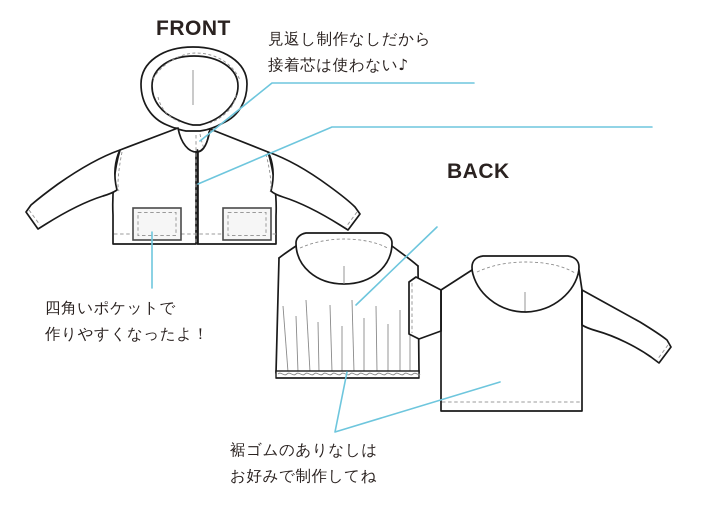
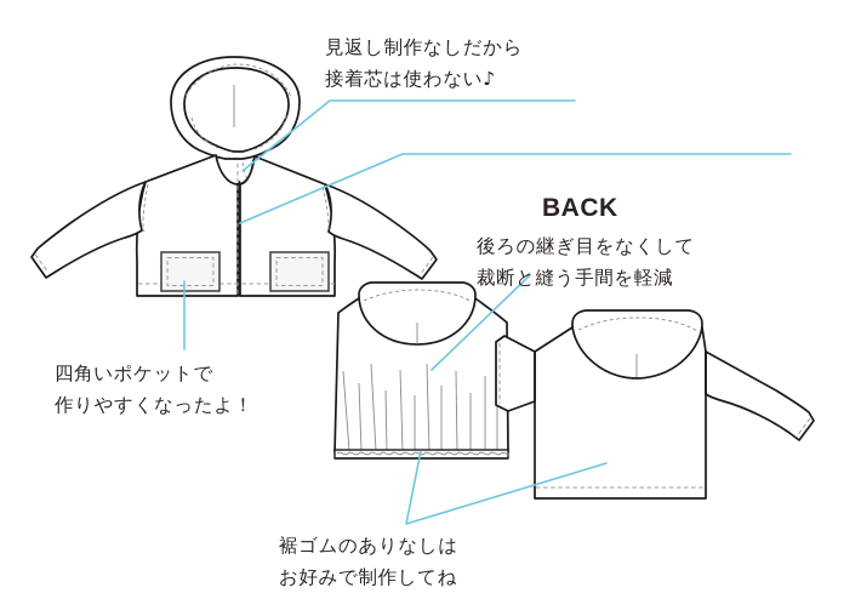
- FRONT
  BACK
  見返し制作なしだから
  接着芯は使わない♪
+ 後ろの継ぎ目をなくして
+ 裁断と縫う手間を軽減
  四角いポケットで
  作りやすくなったよ！
  裾ゴムのありなしは
  お好みで制作してね
